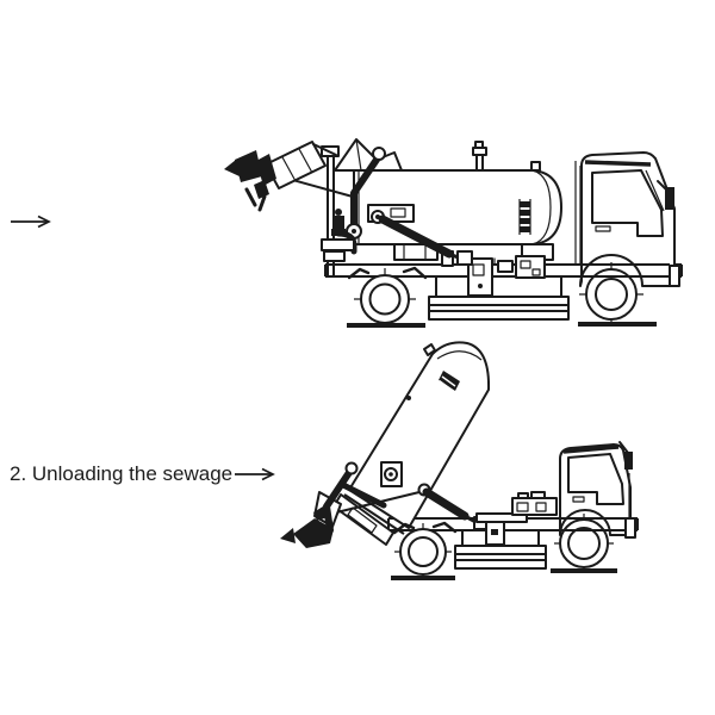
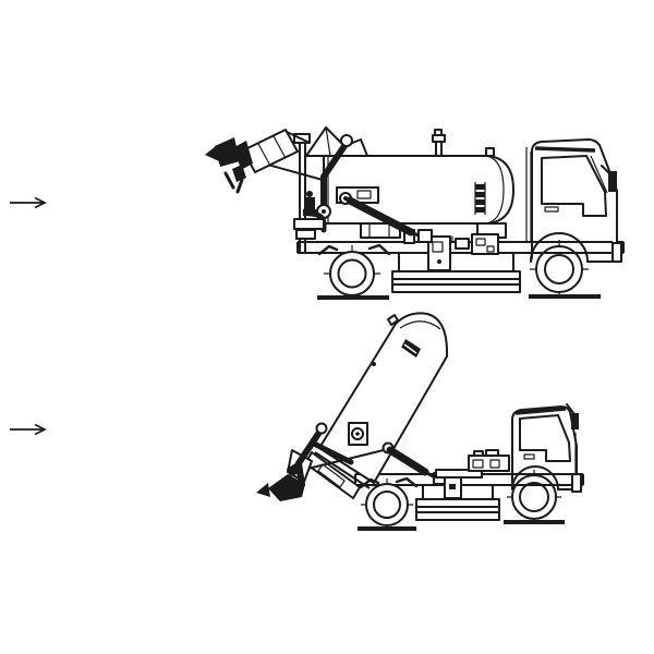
- 2. Unloading the sewage
